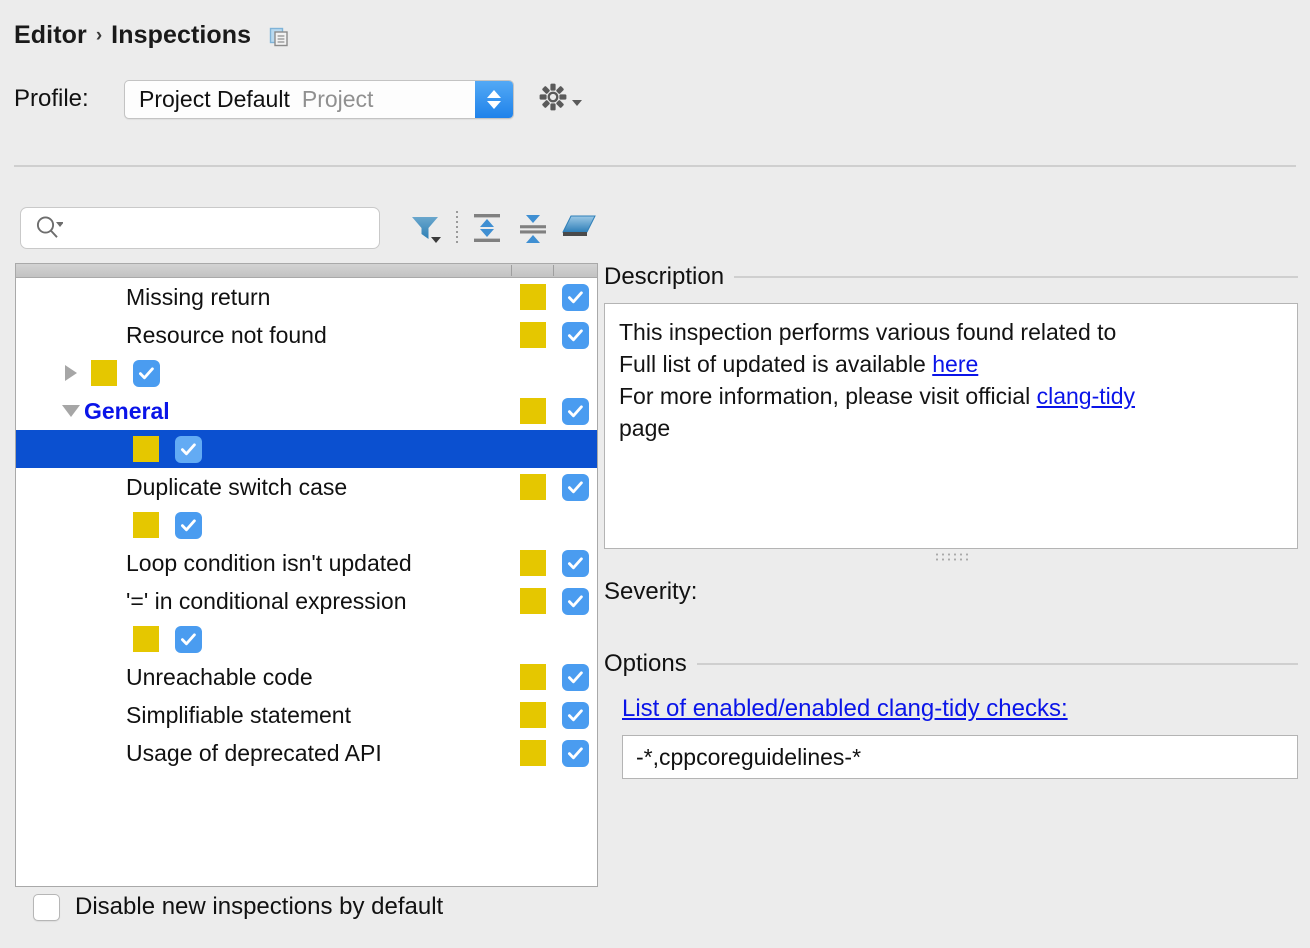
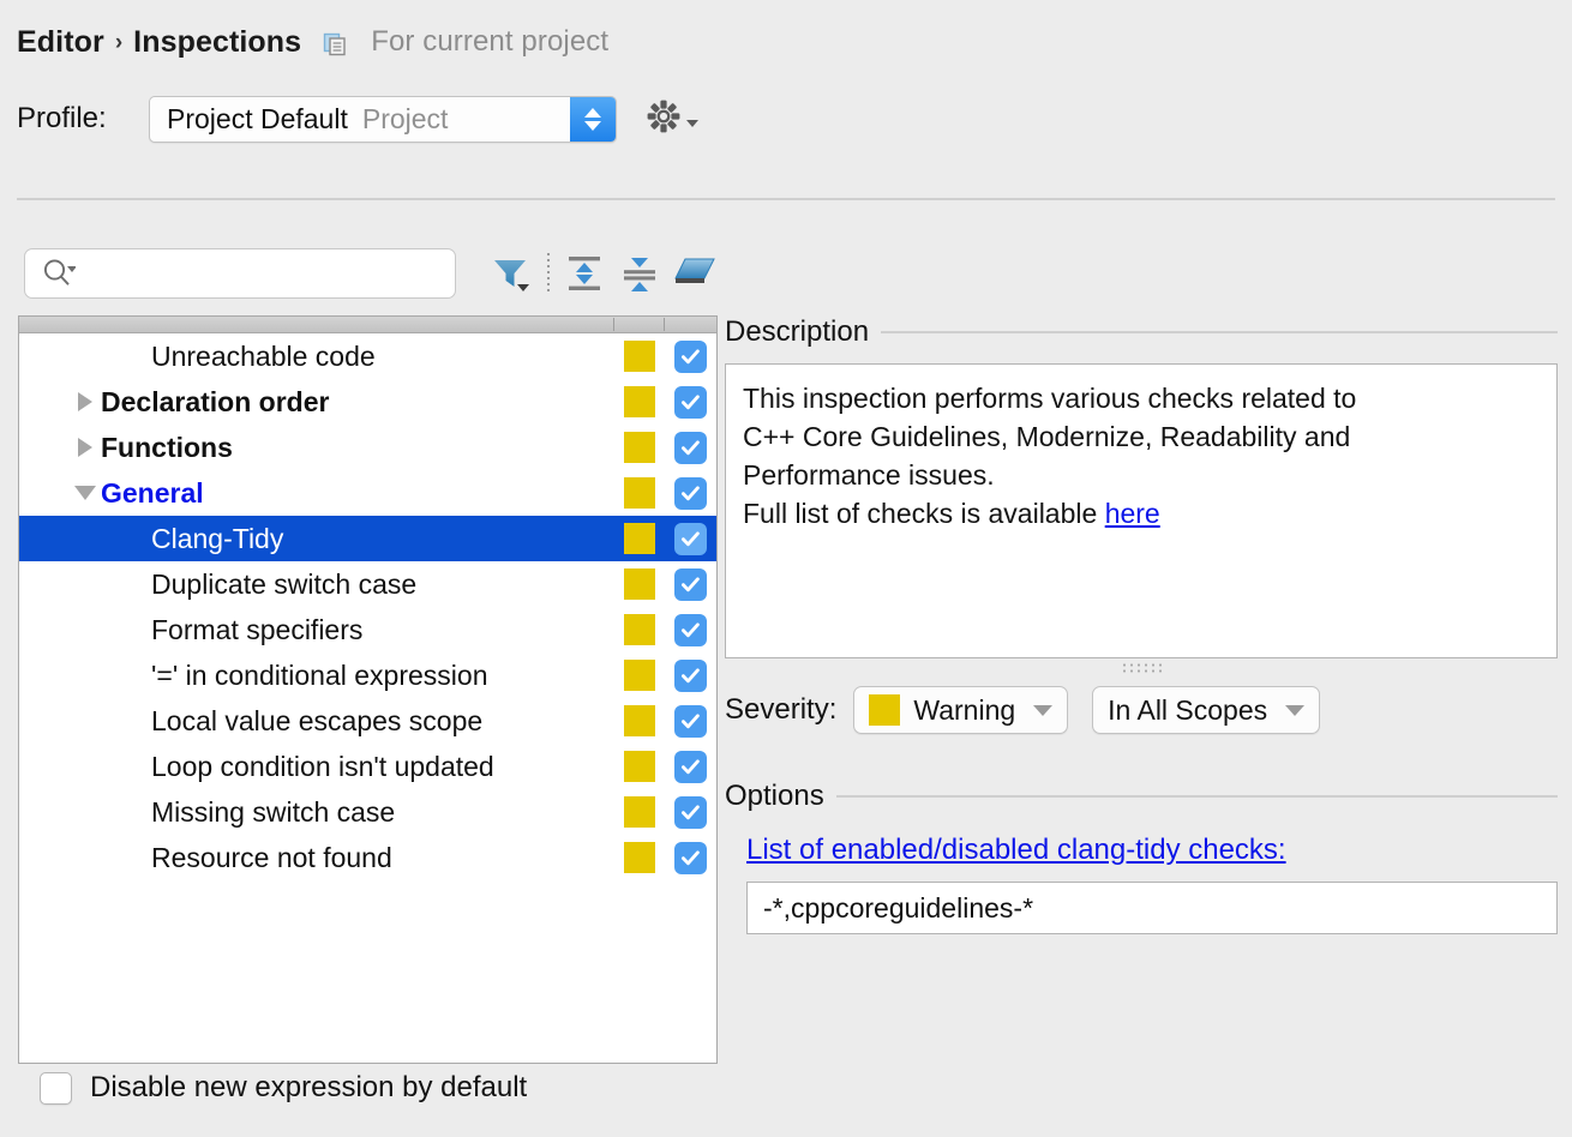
  Editor
  ›
  Inspections
+ For current project
  Profile:
  Project Default
  Project
- Missing return
- Resource not found
+ Unreachable code
+ Declaration order
+ Functions
  General
+ Clang-Tidy
  Duplicate switch case
+ Format specifiers
- Loop condition isn't updated
+ '=' in conditional expression
+ Local value escapes scope
- '=' in conditional expression
+ Loop condition isn't updated
+ Missing switch case
- Unreachable code
+ Resource not found
- Simplifiable statement
- Usage of deprecated API
- Disable new inspections by default
+ Disable new expression by default
  Description
- This inspection performs various found related to
+ This inspection performs various checks related to
+ C++ Core Guidelines, Modernize, Readability and
+ Performance issues.
- Full list of updated is available here
+ Full list of checks is available here
- For more information, please visit official clang-tidy
- page
  Severity:
+ Warning
+ In All Scopes
  Options
- List of enabled/enabled clang-tidy checks:
+ List of enabled/disabled clang-tidy checks:
  -*,cppcoreguidelines-*
